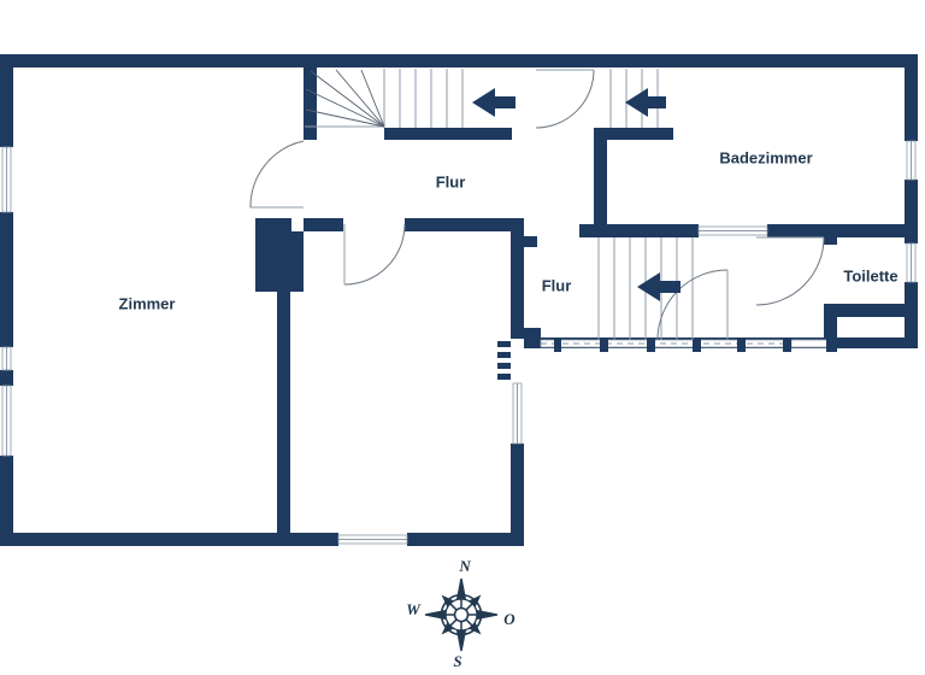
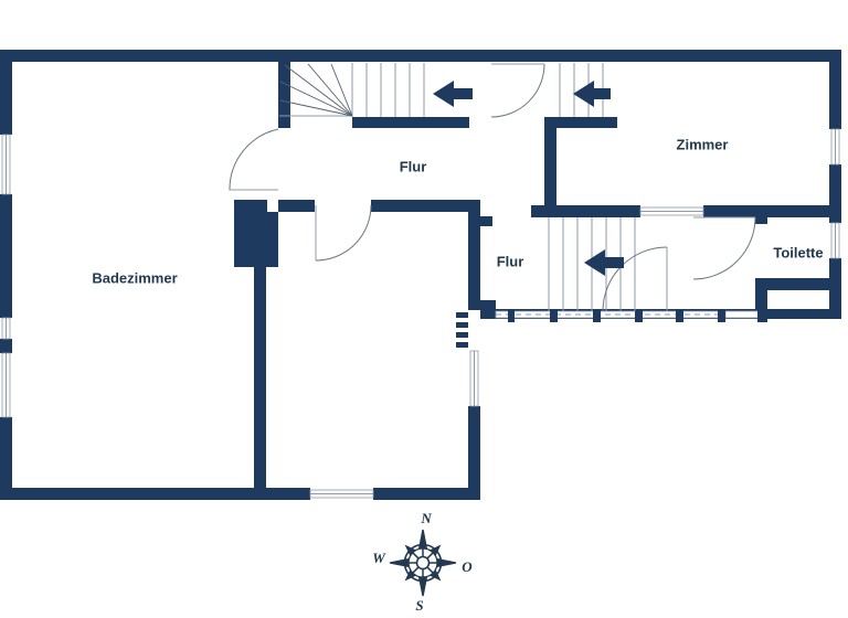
- Zimmer
+ Badezimmer
  Flur
  Flur
- Badezimmer
+ Zimmer
  Toilette
  N
  S
  W
  O
